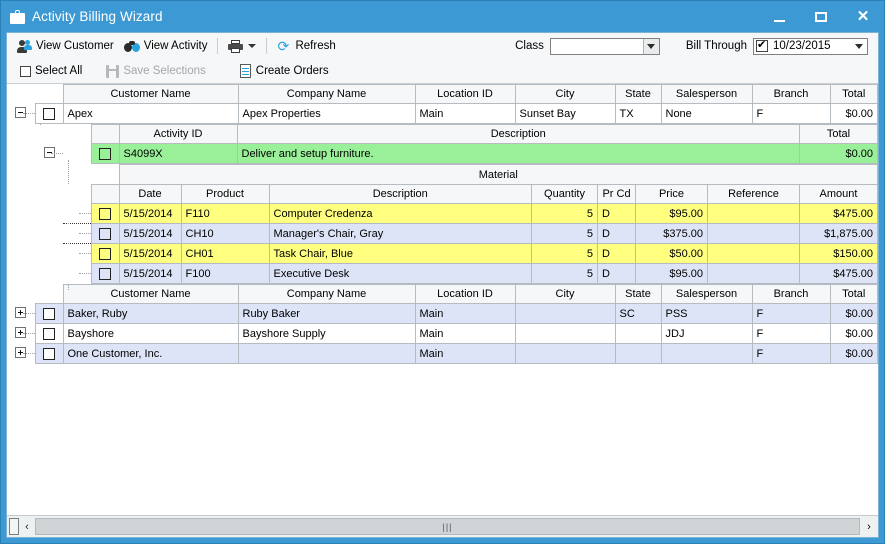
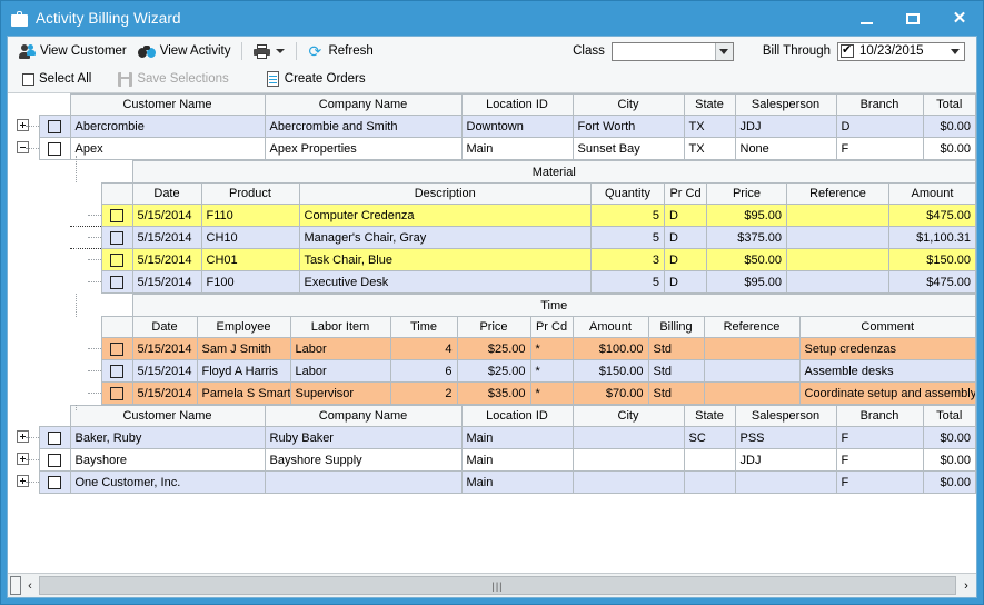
  Activity Billing Wizard
  ✕
  View Customer
  View Activity
  ⟳
  Refresh
  Class
  Bill Through
  10/23/2015
  Select All
  Save Selections
  Create Orders
  		Customer Name	Company Name	Location ID	City	State	Salesperson	Branch	Total
+ 		Abercrombie	Abercrombie and Smith	Downtown	Fort Worth	TX	JDJ	D	$0.00
  		Apex	Apex Properties	Main	Sunset Bay	TX	None	F	$0.00
- 			Activity ID	Description	Total
- 			S4099X	Deliver and setup furniture.	$0.00
  		Material
  		Date	Product	Description	Quantity	Pr Cd	Price	Reference	Amount
  		5/15/2014	F110	Computer Credenza	5	D	$95.00		$475.00
- 		5/15/2014	CH10	Manager's Chair, Gray	5	D	$375.00		$1,875.00
+ 		5/15/2014	CH10	Manager's Chair, Gray	5	D	$375.00		$1,100.31
- 		5/15/2014	CH01	Task Chair, Blue	5	D	$50.00		$150.00
+ 		5/15/2014	CH01	Task Chair, Blue	3	D	$50.00		$150.00
  		5/15/2014	F100	Executive Desk	5	D	$95.00		$475.00
+ 		Time
+ 		Date	Employee	Labor Item	Time	Price	Pr Cd	Amount	Billing	Reference	Comment
+ 		5/15/2014	Sam J Smith	Labor	4	$25.00	*	$100.00	Std		Setup credenzas
+ 		5/15/2014	Floyd A Harris	Labor	6	$25.00	*	$150.00	Std		Assemble desks
+ 		5/15/2014	Pamela S Smart	Supervisor	2	$35.00	*	$70.00	Std		Coordinate setup and assembly
  		Customer Name	Company Name	Location ID	City	State	Salesperson	Branch	Total
  		Baker, Ruby	Ruby Baker	Main		SC	PSS	F	$0.00
  		Bayshore	Bayshore Supply	Main			JDJ	F	$0.00
  		One Customer, Inc.		Main				F	$0.00
  ‹
  |||
  ›
